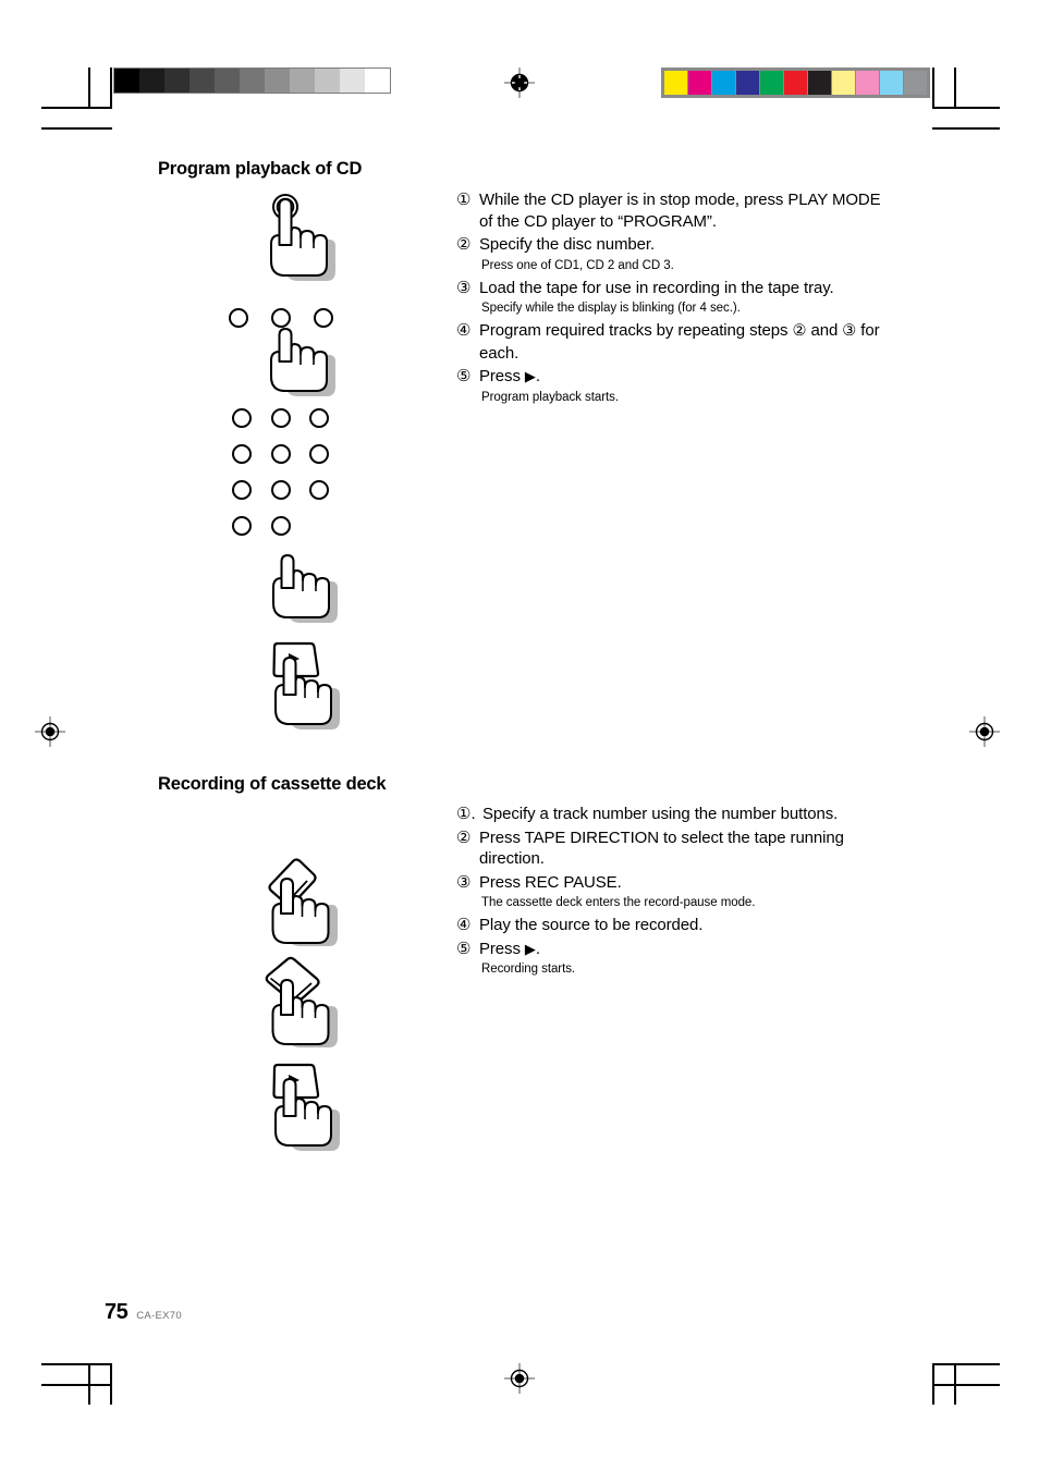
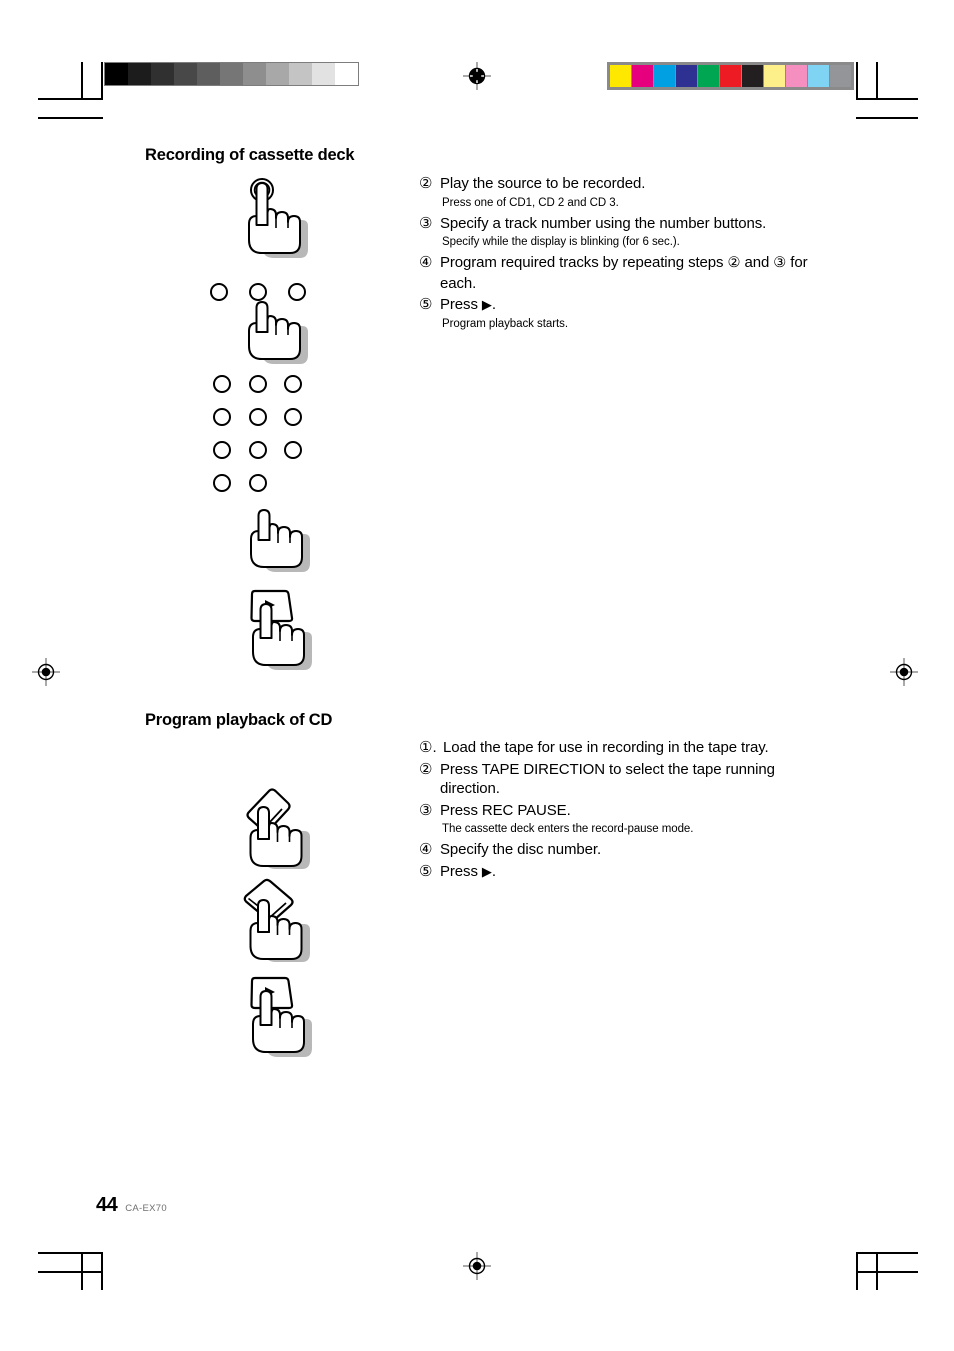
- Program playback of CD
+ Recording of cassette deck
- ①
- While the CD player is in stop mode, press PLAY MODE of the CD player to “PROGRAM”.
  ②
- Specify the disc number.
+ Play the source to be recorded.
  Press one of CD1, CD 2 and CD 3.
  ③
- Load the tape for use in recording in the tape tray.
+ Specify a track number using the number buttons.
- Specify while the display is blinking (for 4 sec.).
+ Specify while the display is blinking (for 6 sec.).
  ④
  Program required tracks by repeating steps ② and ③ for each.
  ⑤
  Press ▶.
  Program playback starts.
- Recording of cassette deck
+ Program playback of CD
  ①.
- Specify a track number using the number buttons.
+ Load the tape for use in recording in the tape tray.
  ②
  Press TAPE DIRECTION to select the tape running direction.
  ③
  Press REC PAUSE.
  The cassette deck enters the record-pause mode.
  ④
- Play the source to be recorded.
+ Specify the disc number.
  ⑤
  Press ▶.
- Recording starts.
- 75
+ 44
  CA-EX70
